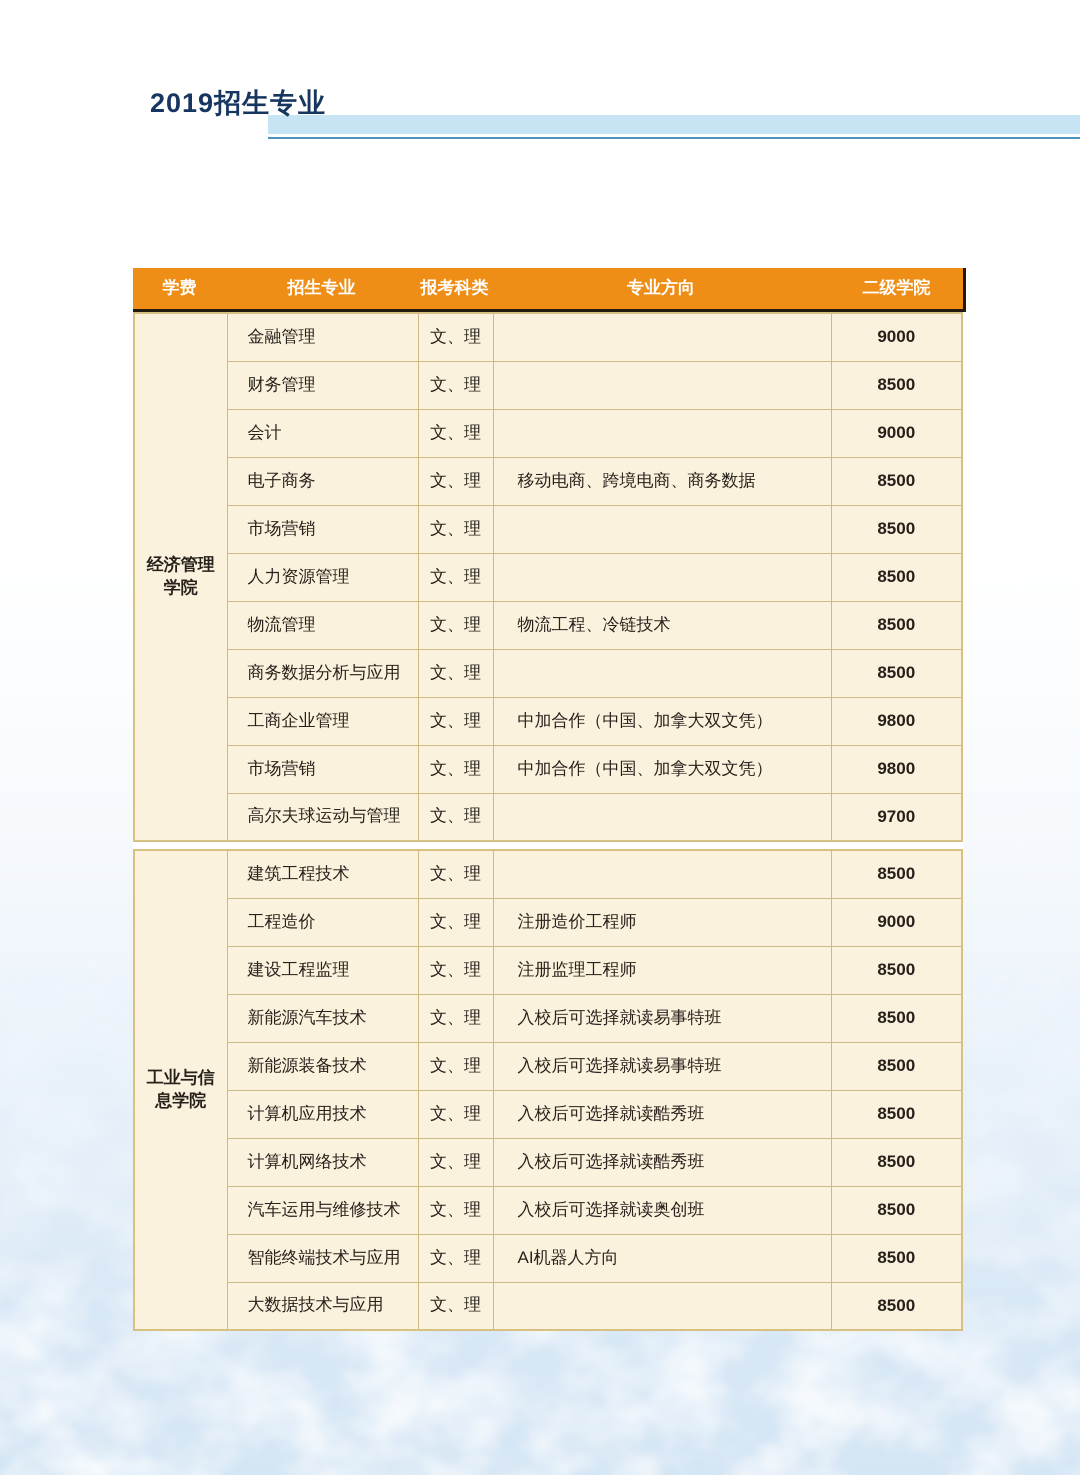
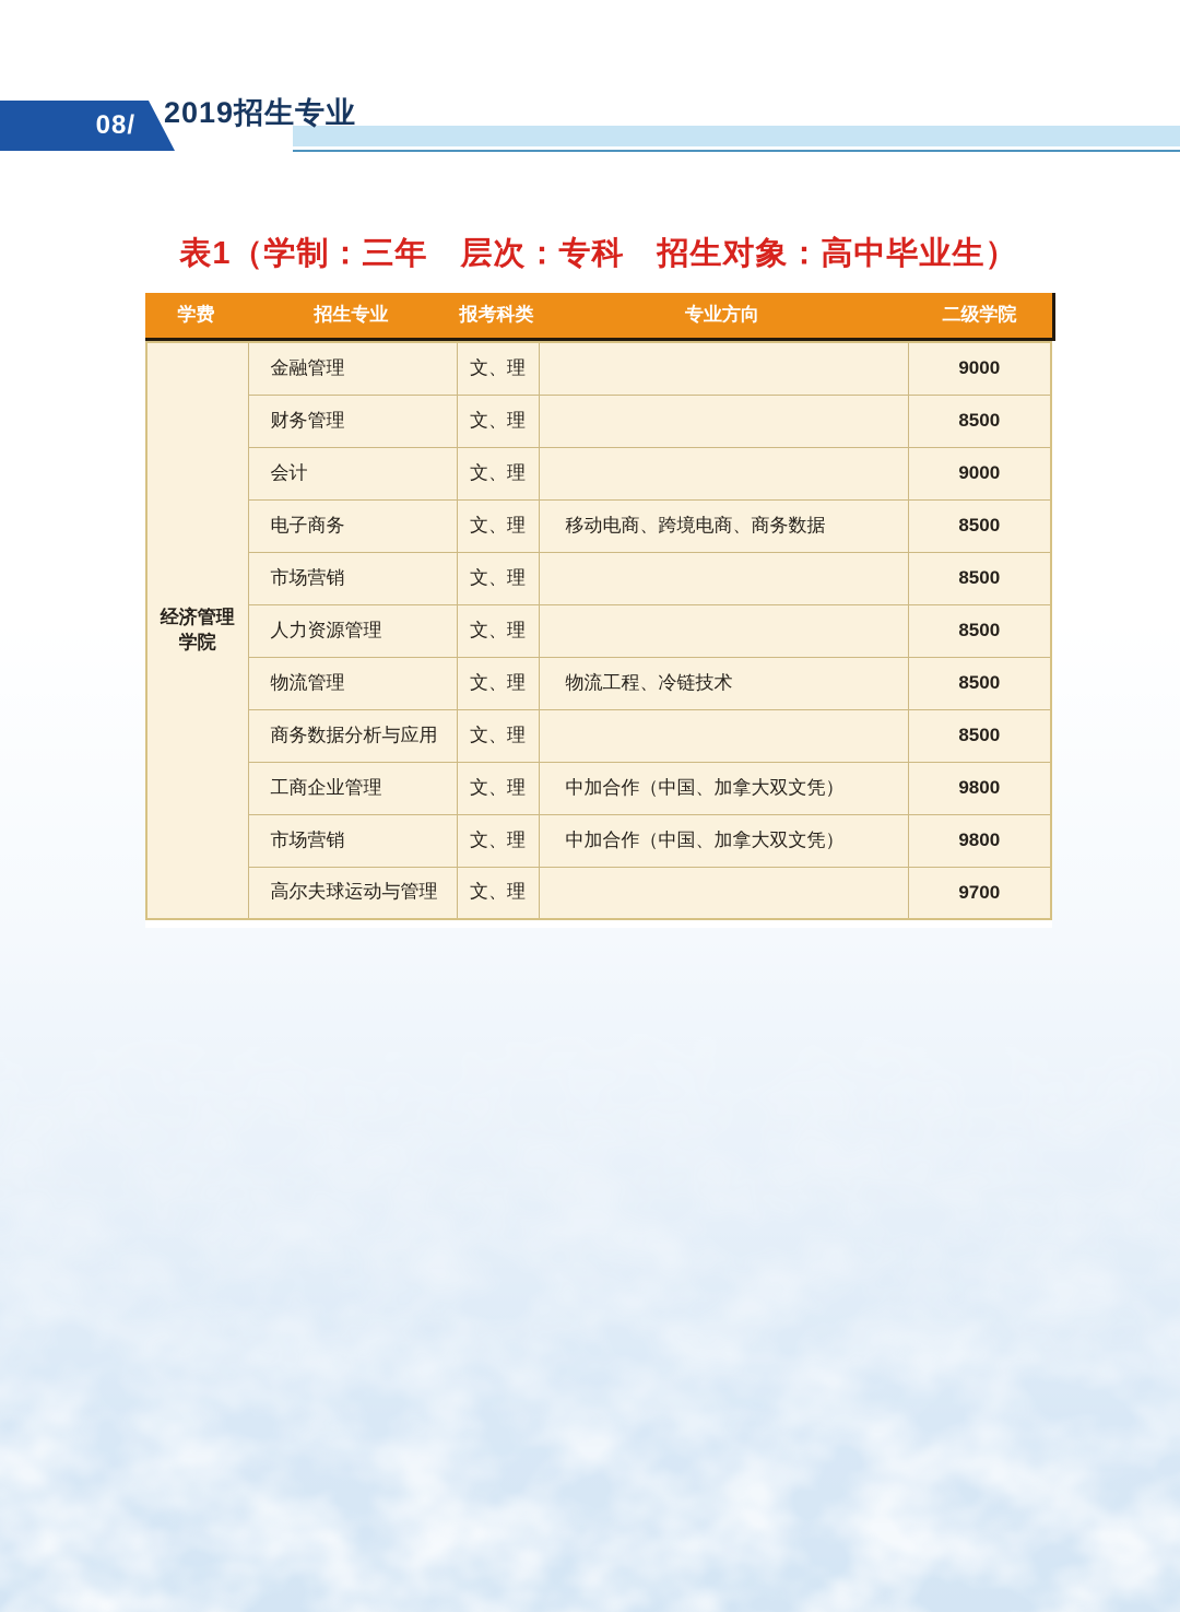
+ 08/
  2019招生专业
+ 表1（学制：三年 层次：专科 招生对象：高中毕业生）
  学费
  招生专业
  报考科类
  专业方向
  二级学院
  经济管理 学院	金融管理	文、理		9000
  财务管理	文、理		8500
  会计	文、理		9000
  电子商务	文、理	移动电商、跨境电商、商务数据	8500
  市场营销	文、理		8500
  人力资源管理	文、理		8500
  物流管理	文、理	物流工程、冷链技术	8500
  商务数据分析与应用	文、理		8500
  工商企业管理	文、理	中加合作（中国、加拿大双文凭）	9800
  市场营销	文、理	中加合作（中国、加拿大双文凭）	9800
  高尔夫球运动与管理	文、理		9700
- 工业与信 息学院	建筑工程技术	文、理		8500
- 工程造价	文、理	注册造价工程师	9000
- 建设工程监理	文、理	注册监理工程师	8500
- 新能源汽车技术	文、理	入校后可选择就读易事特班	8500
- 新能源装备技术	文、理	入校后可选择就读易事特班	8500
- 计算机应用技术	文、理	入校后可选择就读酷秀班	8500
- 计算机网络技术	文、理	入校后可选择就读酷秀班	8500
- 汽车运用与维修技术	文、理	入校后可选择就读奥创班	8500
- 智能终端技术与应用	文、理	AI机器人方向	8500
- 大数据技术与应用	文、理		8500
